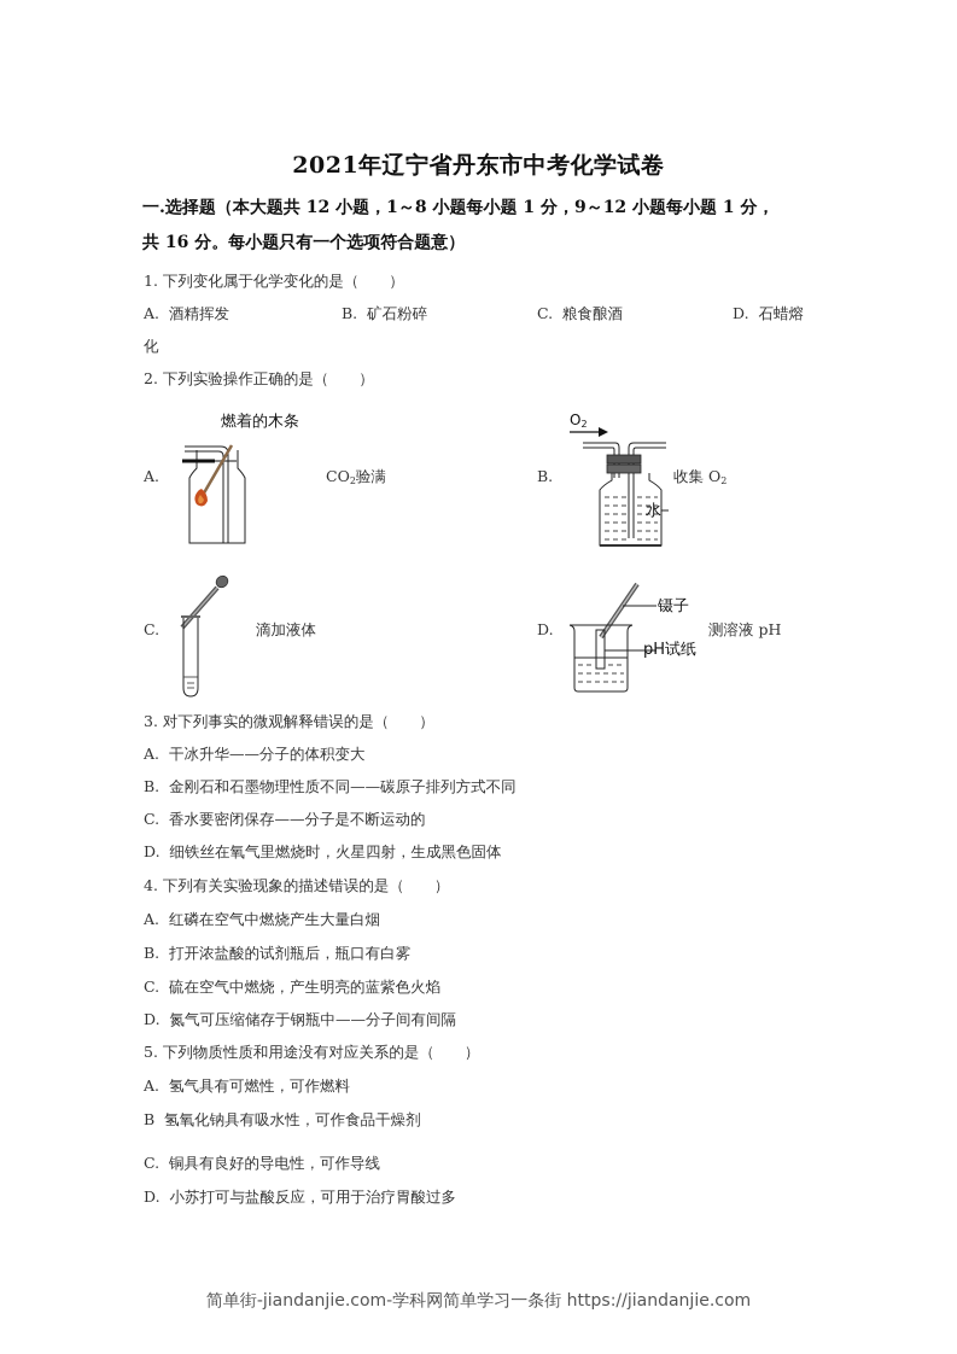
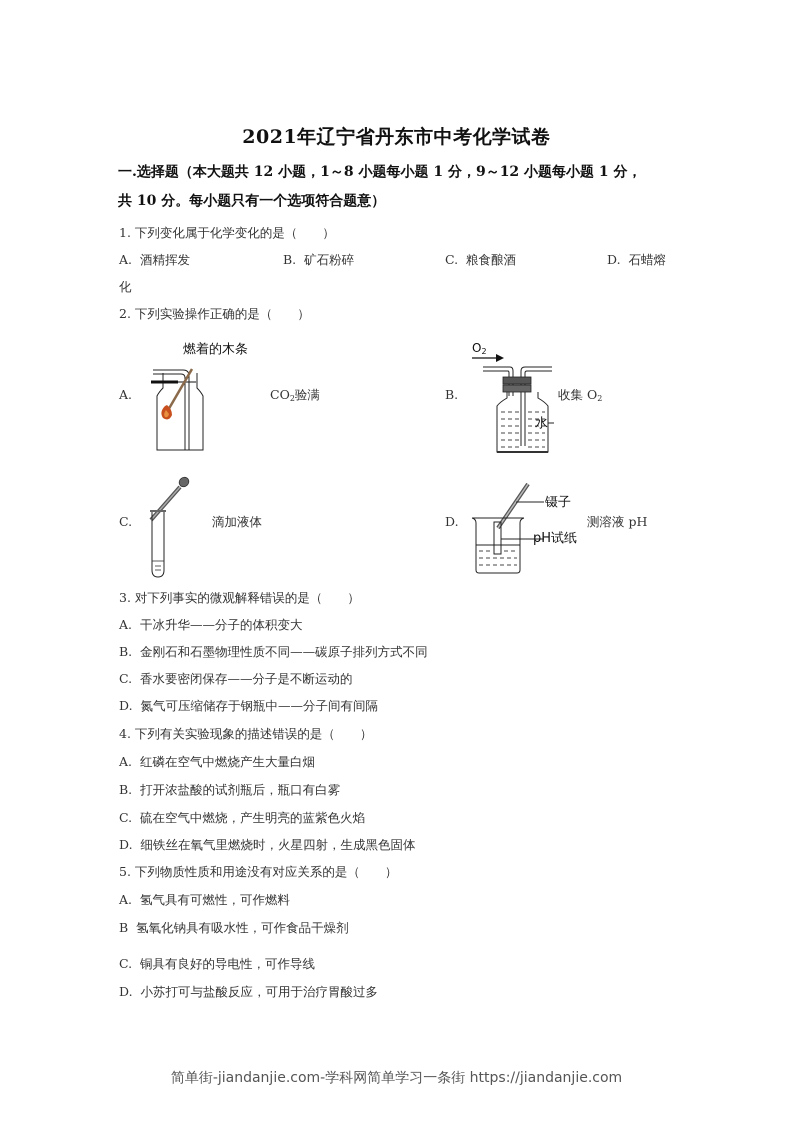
  2021年辽宁省丹东市中考化学试卷
  一.选择题（本大题共 12 小题，1～8 小题每小题 1 分，9～12 小题每小题 1 分，
- 共 16 分。每小题只有一个选项符合题意）
+ 共 10 分。每小题只有一个选项符合题意）
  1. 下列变化属于化学变化的是（ ）
  A. 酒精挥发
  B. 矿石粉碎
  C. 粮食酿酒
  D. 石蜡熔
  化
  2. 下列实验操作正确的是（ ）
  A.
  燃着的木条
  CO2验满
  B.
  O2
  水
  收集 O2
  C.
  滴加液体
  D.
  镊子
  pH试纸
  测溶液 pH
  3. 对下列事实的微观解释错误的是（ ）
  A. 干冰升华——分子的体积变大
  B. 金刚石和石墨物理性质不同——碳原子排列方式不同
  C. 香水要密闭保存——分子是不断运动的
- D. 细铁丝在氧气里燃烧时，火星四射，生成黑色固体
+ D. 氮气可压缩储存于钢瓶中——分子间有间隔
  4. 下列有关实验现象的描述错误的是（ ）
  A. 红磷在空气中燃烧产生大量白烟
  B. 打开浓盐酸的试剂瓶后，瓶口有白雾
  C. 硫在空气中燃烧，产生明亮的蓝紫色火焰
- D. 氮气可压缩储存于钢瓶中——分子间有间隔
+ D. 细铁丝在氧气里燃烧时，火星四射，生成黑色固体
  5. 下列物质性质和用途没有对应关系的是（ ）
  A. 氢气具有可燃性，可作燃料
  B 氢氧化钠具有吸水性，可作食品干燥剂
  C. 铜具有良好的导电性，可作导线
  D. 小苏打可与盐酸反应，可用于治疗胃酸过多
  简单街-jiandanjie.com-学科网简单学习一条街 https://jiandanjie.com
